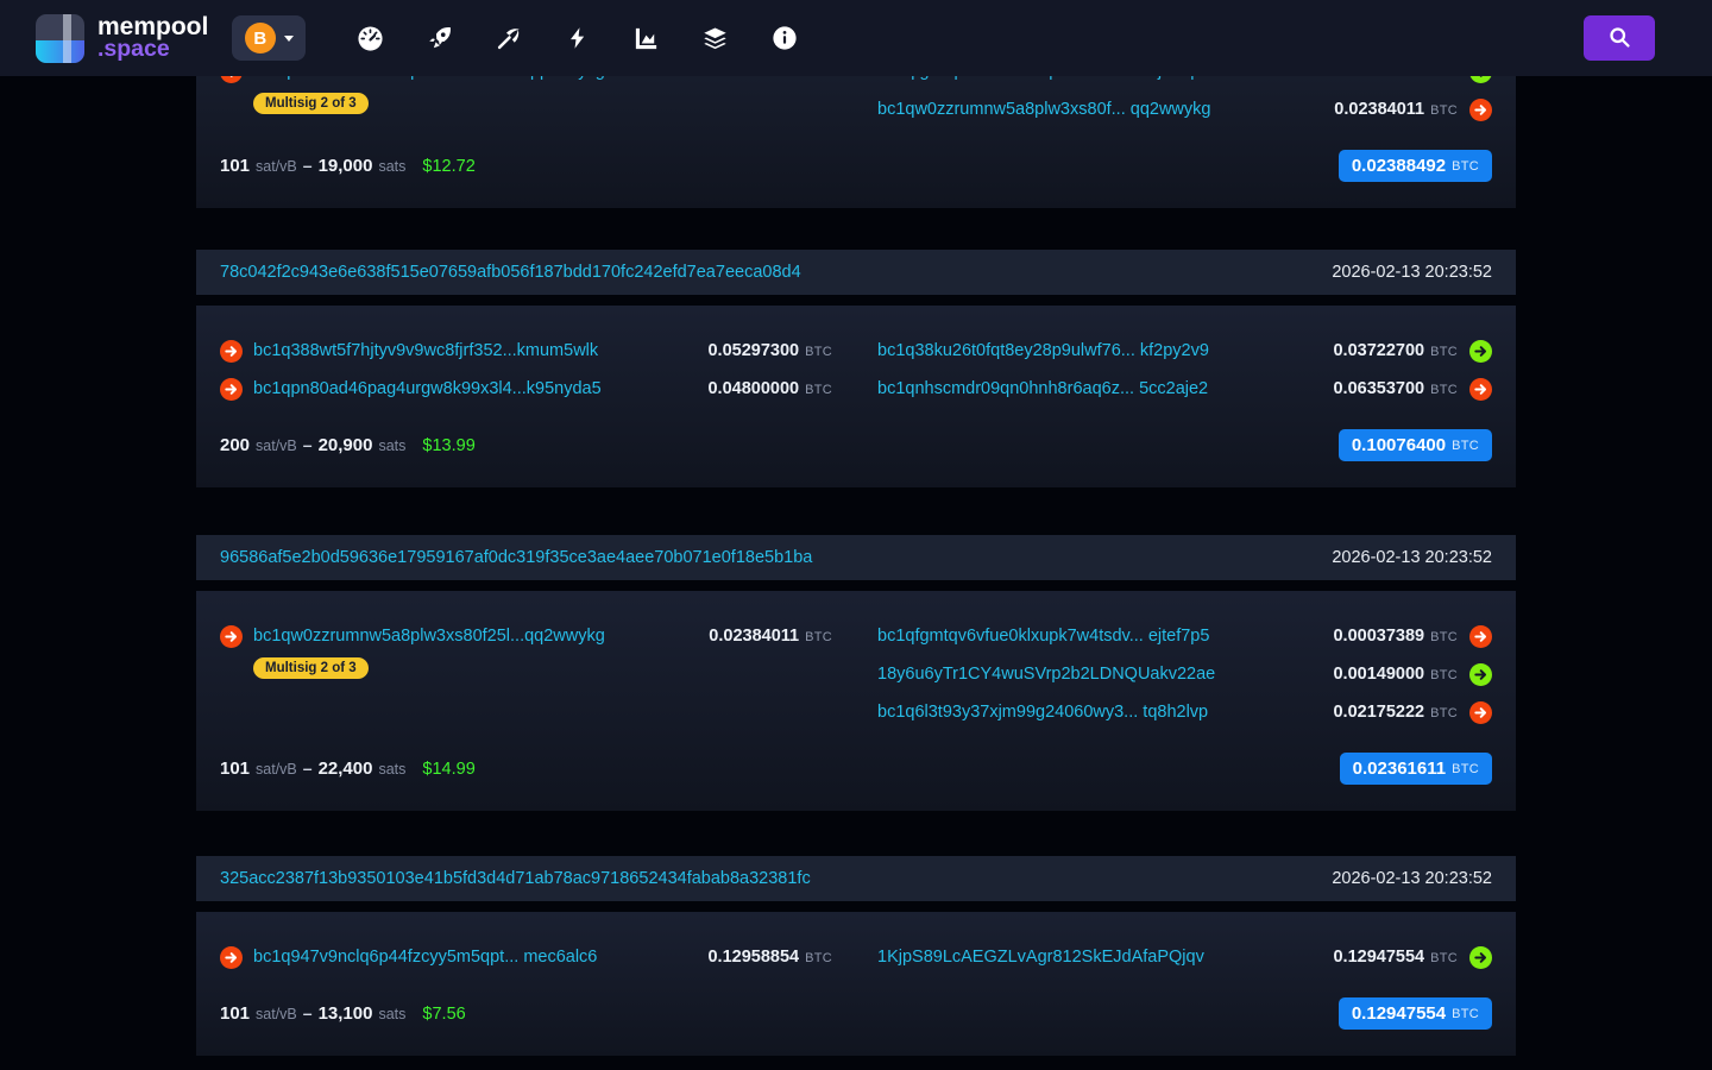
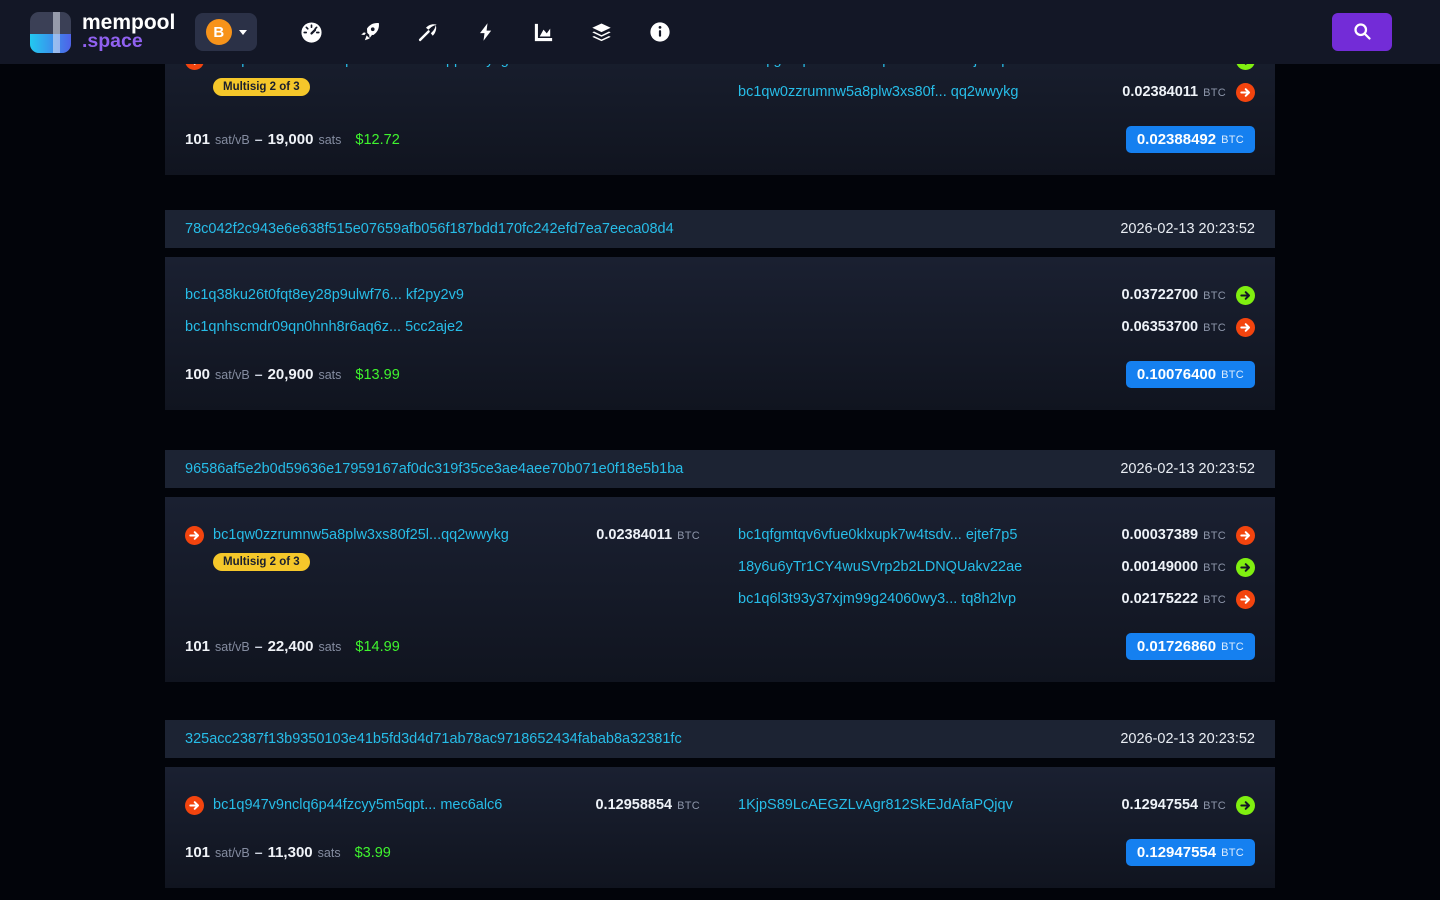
  mempool
  .space
  B
  Multisig 2 of 3
  bc1qw0zzrumnw5a8plw3xs80f... qq2wwykg
  0.02384011 BTC
  101
  sat/vB
  –
  19,000
  sats
  $12.72
  0.02388492
  BTC
  78c042f2c943e6e638f515e07659afb056f187bdd170fc242efd7ea7eeca08d4
  2026-02-13 20:23:52
- bc1q388wt5f7hjtyv9v9wc8fjrf352...kmum5wlk
- 0.05297300 BTC
- bc1qpn80ad46pag4urgw8k99x3l4...k95nyda5
- 0.04800000 BTC
  bc1q38ku26t0fqt8ey28p9ulwf76... kf2py2v9
  0.03722700 BTC
  bc1qnhscmdr09qn0hnh8r6aq6z... 5cc2aje2
  0.06353700 BTC
- 200
+ 100
  sat/vB
  –
  20,900
  sats
  $13.99
  0.10076400
  BTC
  96586af5e2b0d59636e17959167af0dc319f35ce3ae4aee70b071e0f18e5b1ba
  2026-02-13 20:23:52
  bc1qw0zzrumnw5a8plw3xs80f25l...qq2wwykg
  0.02384011 BTC
  Multisig 2 of 3
  bc1qfgmtqv6vfue0klxupk7w4tsdv... ejtef7p5
  0.00037389 BTC
  18y6u6yTr1CY4wuSVrp2b2LDNQUakv22ae
  0.00149000 BTC
  bc1q6l3t93y37xjm99g24060wy3... tq8h2lvp
  0.02175222 BTC
  101
  sat/vB
  –
  22,400
  sats
  $14.99
- 0.02361611
+ 0.01726860
  BTC
  325acc2387f13b9350103e41b5fd3d4d71ab78ac9718652434fabab8a32381fc
  2026-02-13 20:23:52
  bc1q947v9nclq6p44fzcyy5m5qpt... mec6alc6
  0.12958854 BTC
  1KjpS89LcAEGZLvAgr812SkEJdAfaPQjqv
  0.12947554 BTC
  101
  sat/vB
  –
- 13,100
+ 11,300
  sats
- $7.56
+ $3.99
  0.12947554
  BTC
